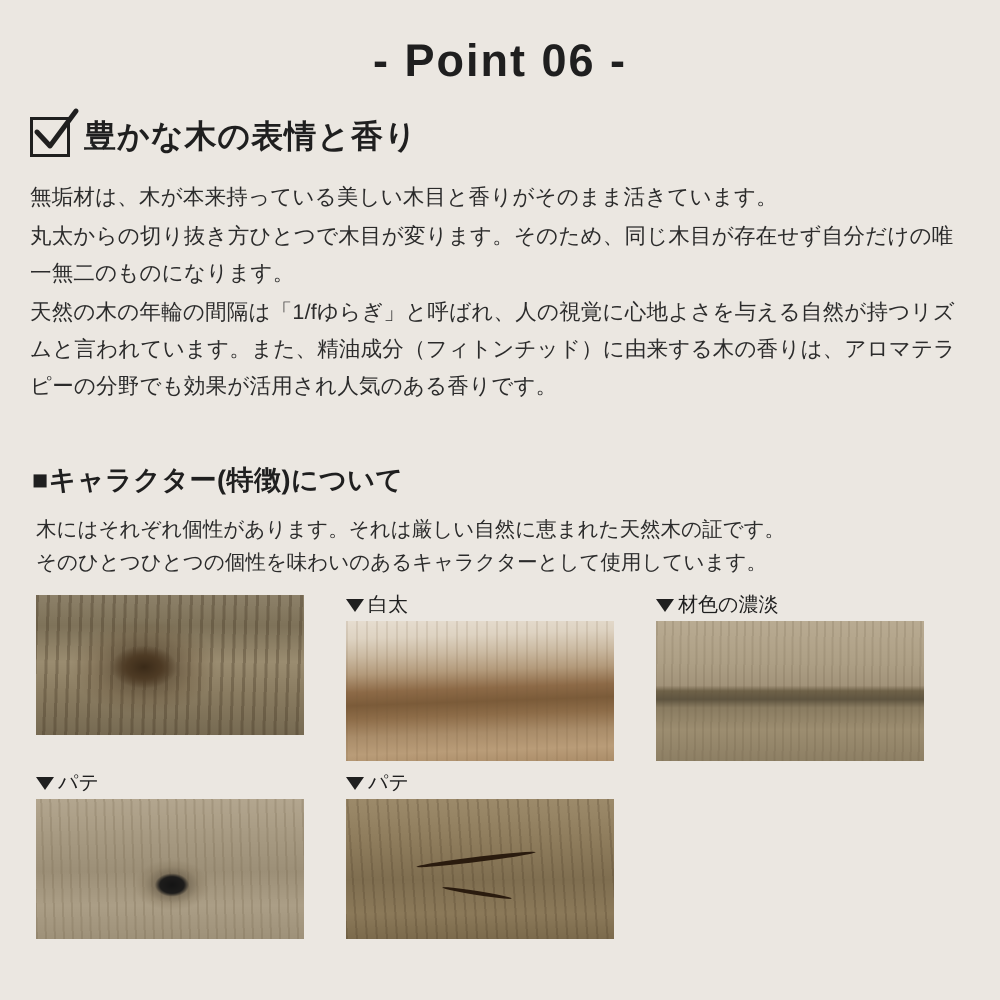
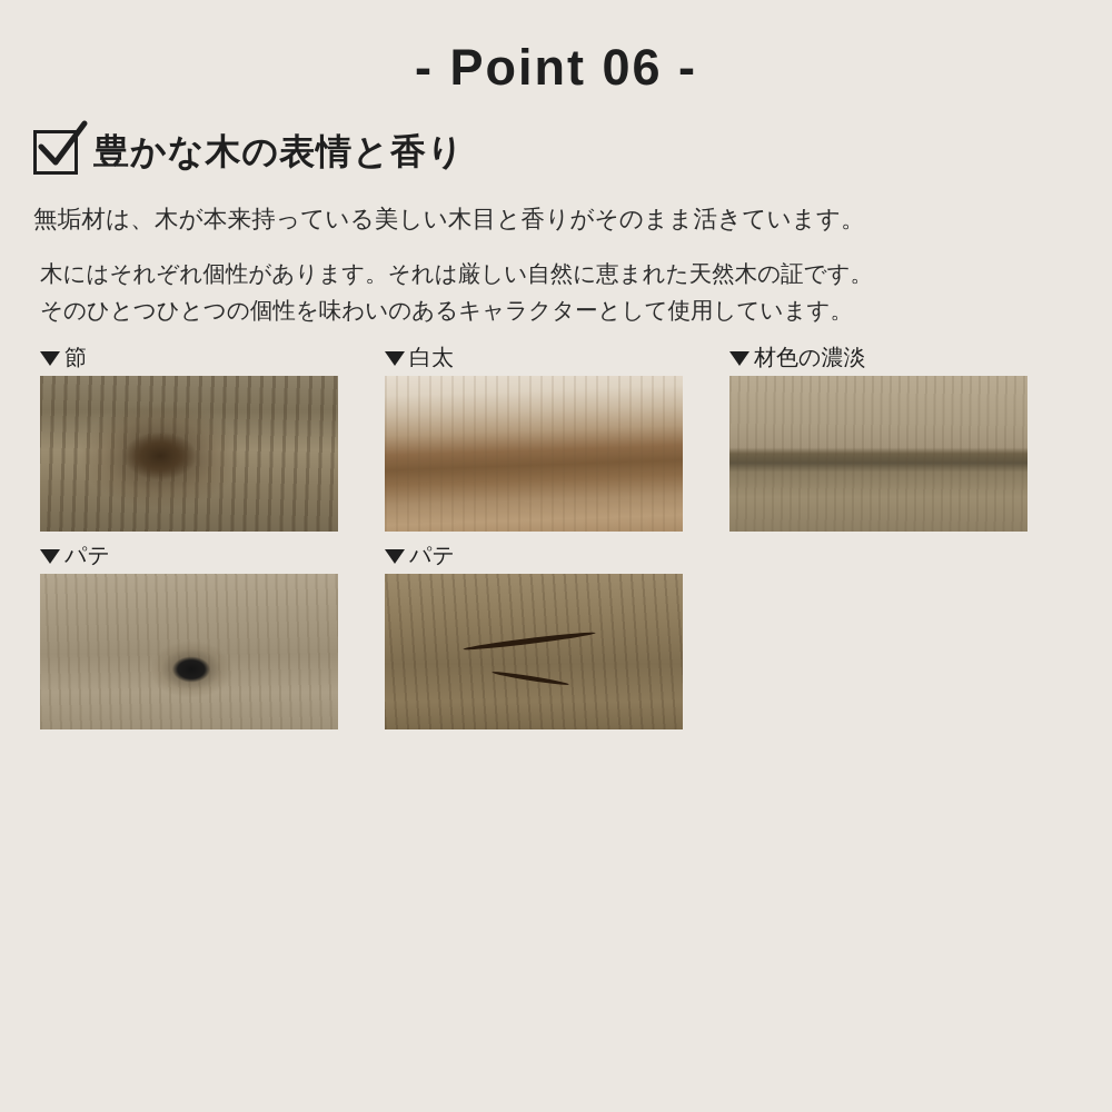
  - Point 06 -
  豊かな木の表情と香り
  無垢材は、木が本来持っている美しい木目と香りがそのまま活きています。
- 丸太からの切り抜き方ひとつで木目が変ります。そのため、同じ木目が存在せず自分だけの唯一無二のものになります。
- 天然の木の年輪の間隔は「1/fゆらぎ」と呼ばれ、人の視覚に心地よさを与える自然が持つリズムと言われています。また、精油成分（フィトンチッド）に由来する木の香りは、アロマテラピーの分野でも効果が活用され人気のある香りです。
- ■キャラクター(特徴)について
  木にはそれぞれ個性があります。それは厳しい自然に恵まれた天然木の証です。
  そのひとつひとつの個性を味わいのあるキャラクターとして使用しています。
+ 節
  白太
  材色の濃淡
  パテ
  パテ
